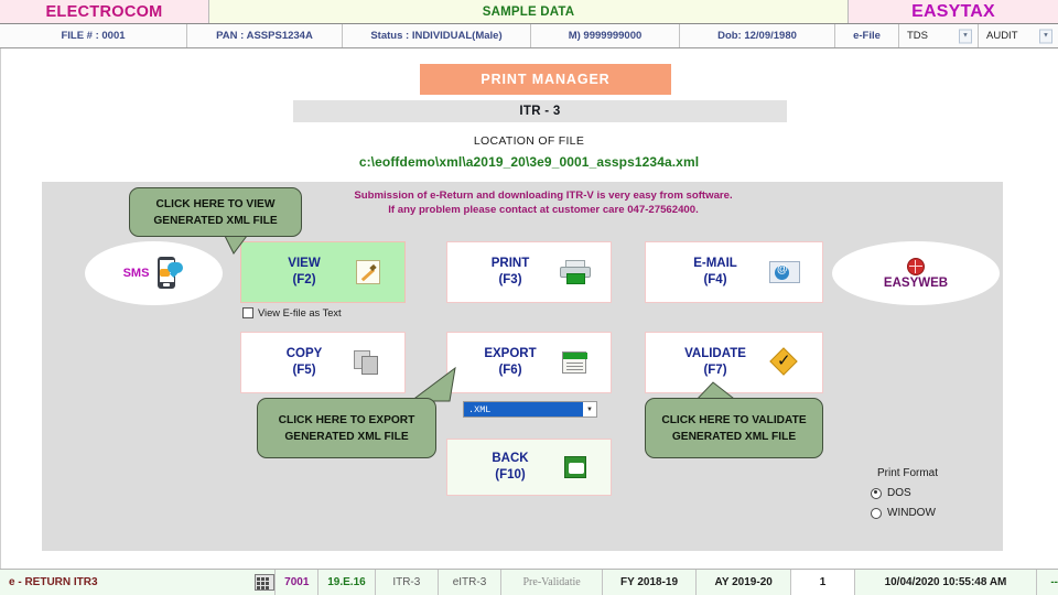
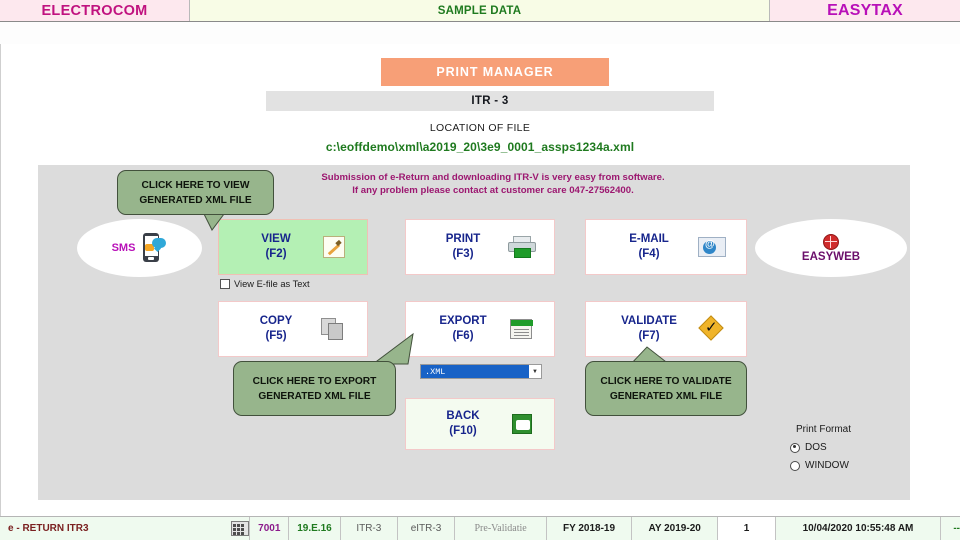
  ELECTROCOM
  SAMPLE DATA
  EASYTAX
- FILE # : 0001
- PAN : ASSPS1234A
- Status : INDIVIDUAL(Male)
- M) 9999999000
- Dob: 12/09/1980
- e-File
- TDS
- AUDIT
  PRINT MANAGER
  ITR - 3
  LOCATION OF FILE
  c:\eoffdemo\xml\a2019_20\3e9_0001_assps1234a.xml
  Submission of e-Return and downloading ITR-V is very easy from software.
  If any problem please contact at customer care 047-27562400.
  SMS
  EASYWEB
  VIEW
  (F2)
  PRINT
  (F3)
  E-MAIL
  (F4)
  View E-file as Text
  COPY
  (F5)
  EXPORT
  (F6)
  VALIDATE
  (F7)
  ✓
  .XML
  BACK
  (F10)
  Print Format
  DOS
  WINDOW
  CLICK HERE TO VIEW GENERATED XML FILE
  CLICK HERE TO EXPORT GENERATED XML FILE
  CLICK HERE TO VALIDATE GENERATED XML FILE
  e - RETURN ITR3
  7001
  19.E.16
  ITR-3
  eITR-3
  Pre-Validatie
  FY 2018-19
  AY 2019-20
  1
  10/04/2020 10:55:48 AM
  --
